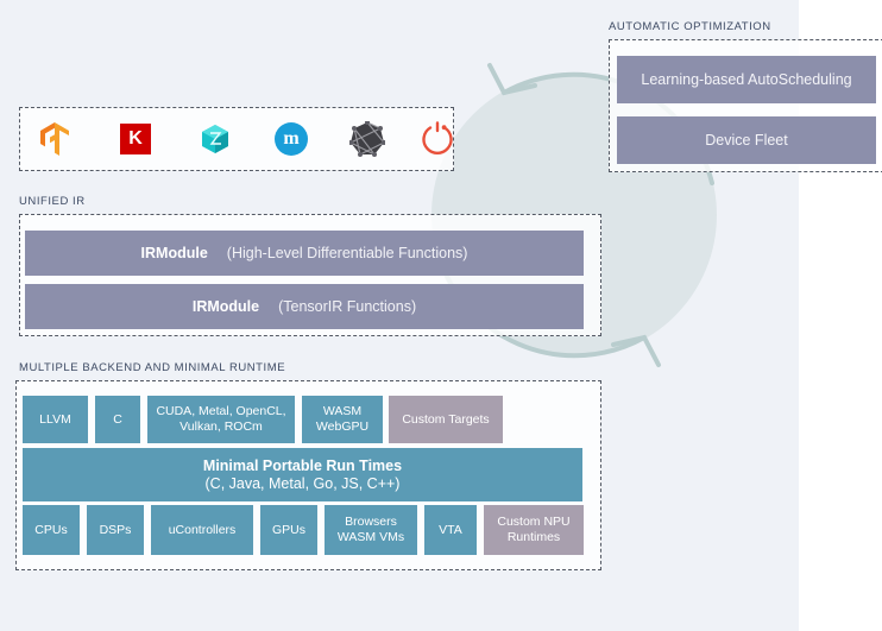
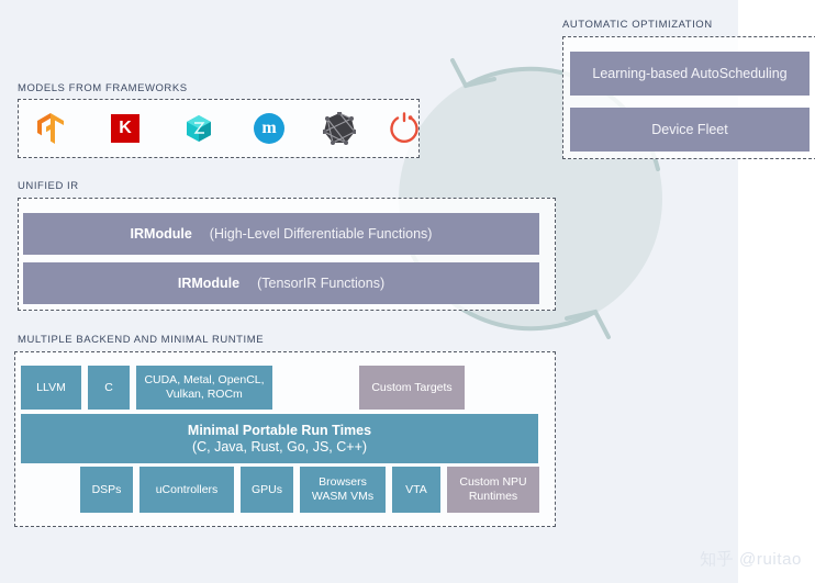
+ MODELS FROM FRAMEWORKS
  K
  m
  UNIFIED IR
  IRModule
  (High-Level Differentiable Functions)
  IRModule
  (TensorIR Functions)
  MULTIPLE BACKEND AND MINIMAL RUNTIME
  LLVM
  C
  CUDA, Metal, OpenCL,
  Vulkan, ROCm
- WASM
- WebGPU
  Custom Targets
  Minimal Portable Run Times
- (C, Java, Metal, Go, JS, C++)
+ (C, Java, Rust, Go, JS, C++)
- CPUs
  DSPs
  uControllers
  GPUs
  Browsers
  WASM VMs
  VTA
  Custom NPU
  Runtimes
  AUTOMATIC OPTIMIZATION
  Learning-based AutoScheduling
  Device Fleet
+ 知乎 @ruitao
